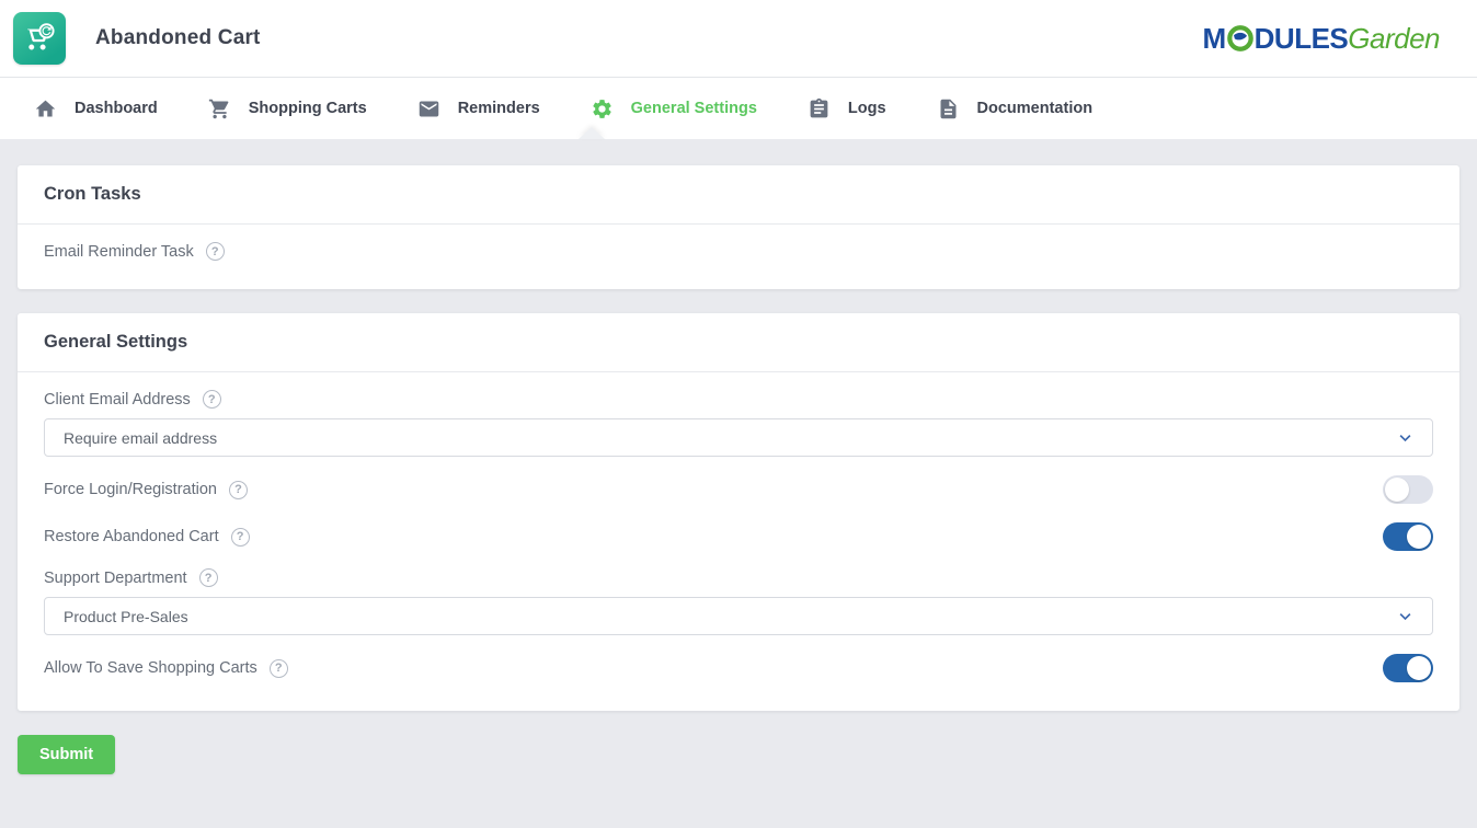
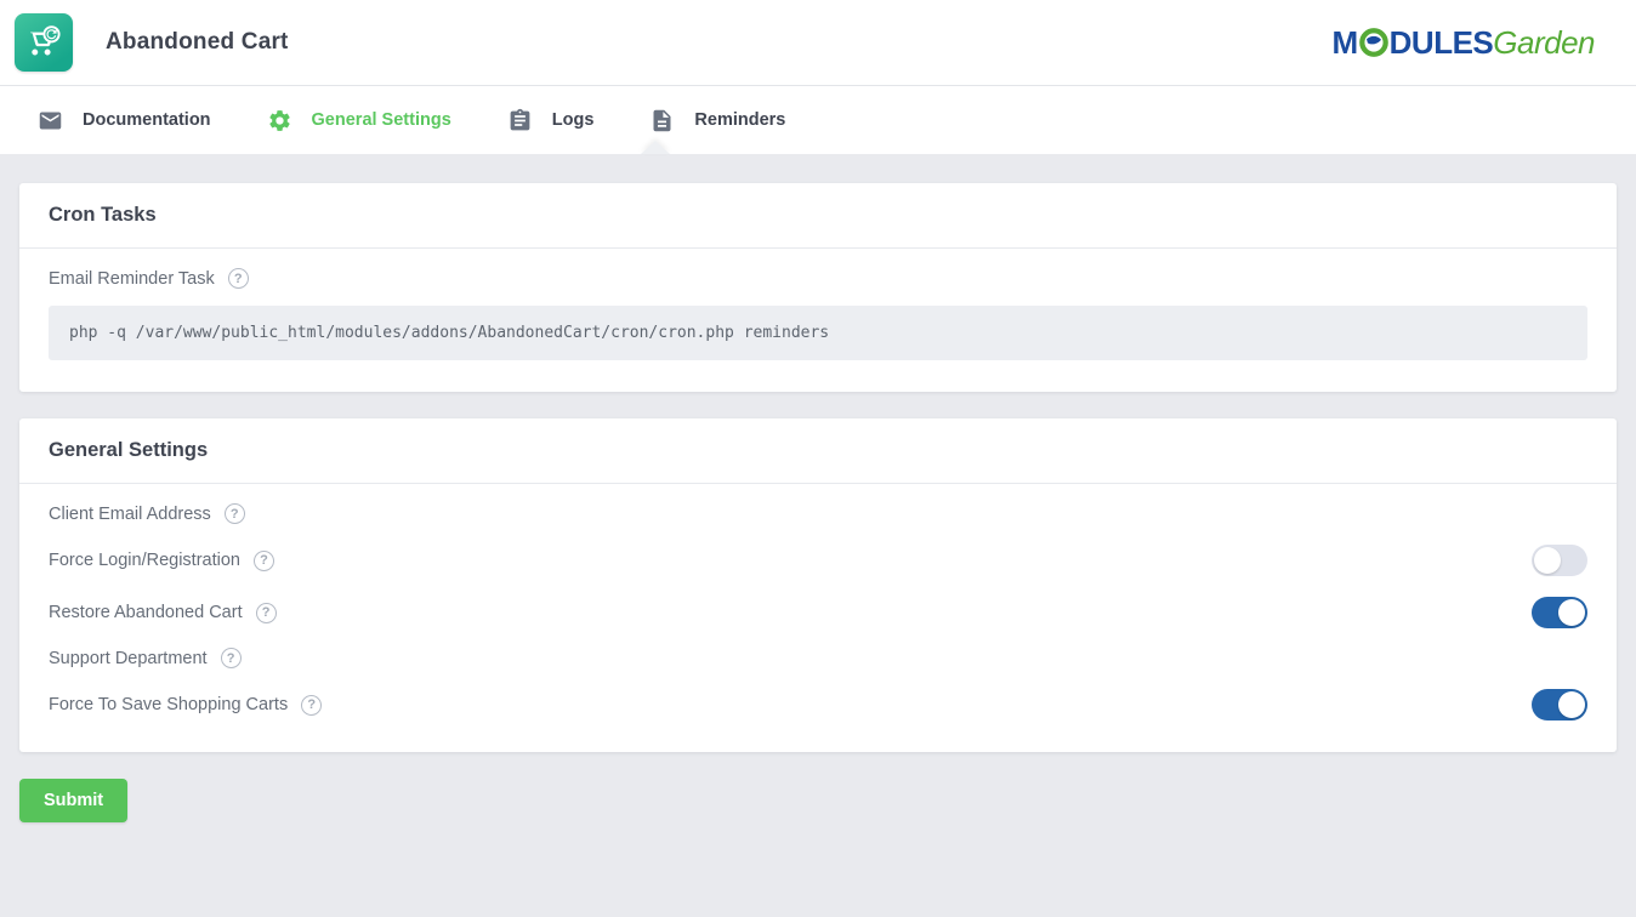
  Abandoned Cart
  M
  DULES
  Garden
- Dashboard
- Shopping Carts
- Reminders
+ Documentation
  General Settings
  Logs
- Documentation
+ Reminders
  Cron Tasks
  Email Reminder Task
  ?
+ php -q /var/www/public_html/modules/addons/AbandonedCart/cron/cron.php reminders
  General Settings
  Client Email Address
  ?
- Require email address
  Force Login/Registration
  ?
  Restore Abandoned Cart
  ?
  Support Department
  ?
- Product Pre-Sales
- Allow To Save Shopping Carts
+ Force To Save Shopping Carts
  ?
  Submit
